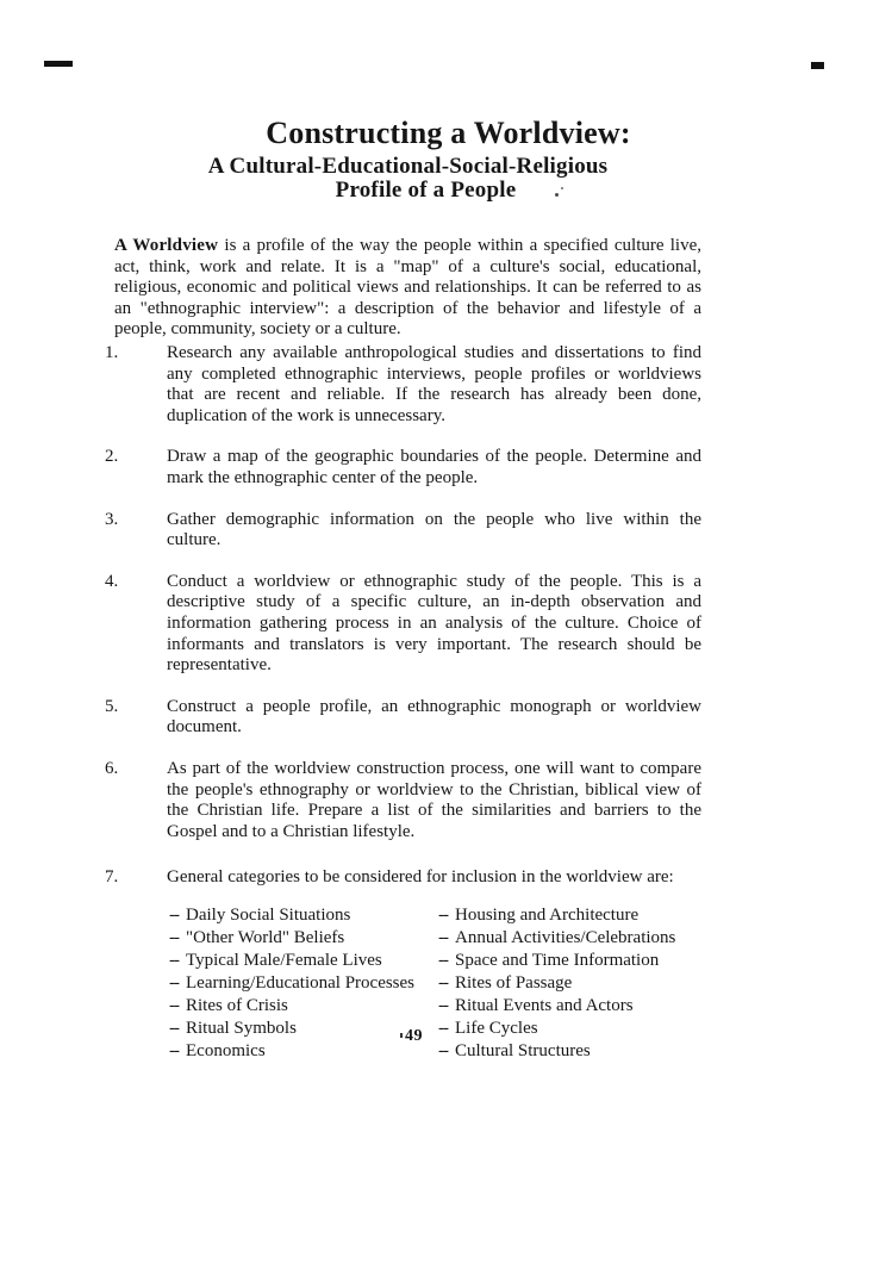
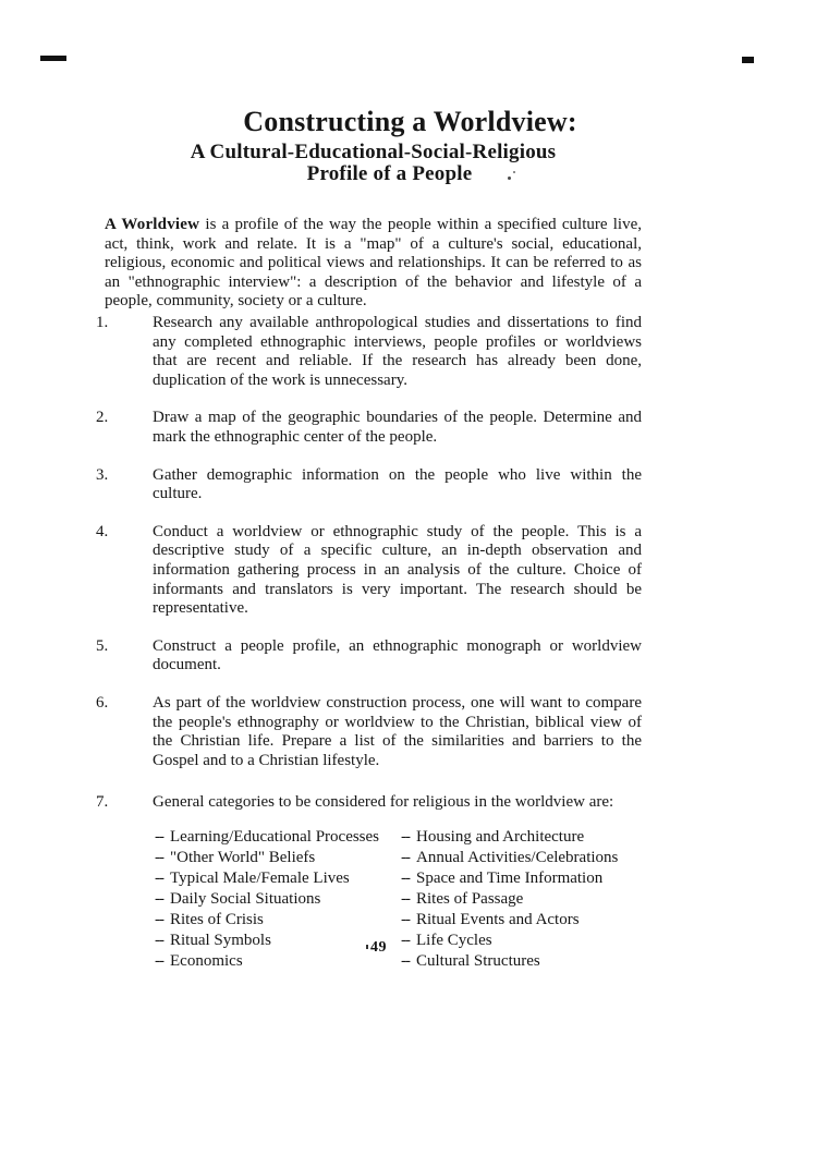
  Constructing a Worldview:
  A Cultural-Educational-Social-Religious
  Profile of a People
  A Worldview is a profile of the way the people within a specified culture live, act, think, work and relate. It is a "map" of a culture's social, educational, religious, economic and political views and relationships. It can be referred to as an "ethnographic interview": a description of the behavior and lifestyle of a people, community, society or a culture.
  1.
  Research any available anthropological studies and dissertations to find any completed ethnographic interviews, people profiles or worldviews that are recent and reliable. If the research has already been done, duplication of the work is unnecessary.
  2.
  Draw a map of the geographic boundaries of the people. Determine and mark the ethnographic center of the people.
  3.
  Gather demographic information on the people who live within the culture.
  4.
  Conduct a worldview or ethnographic study of the people. This is a descriptive study of a specific culture, an in-depth observation and information gathering process in an analysis of the culture. Choice of informants and translators is very important. The research should be representative.
  5.
  Construct a people profile, an ethnographic monograph or worldview document.
  6.
  As part of the worldview construction process, one will want to compare the people's ethnography or worldview to the Christian, biblical view of the Christian life. Prepare a list of the similarities and barriers to the Gospel and to a Christian lifestyle.
  7.
- General categories to be considered for inclusion in the worldview are:
+ General categories to be considered for religious in the worldview are:
- -- Daily Social Situations
+ -- Learning/Educational Processes
  -- "Other World" Beliefs
  -- Typical Male/Female Lives
- -- Learning/Educational Processes
+ -- Daily Social Situations
  -- Rites of Crisis
  -- Ritual Symbols
  -- Economics
  -- Housing and Architecture
  -- Annual Activities/Celebrations
  -- Space and Time Information
  -- Rites of Passage
  -- Ritual Events and Actors
  -- Life Cycles
  -- Cultural Structures
  49
